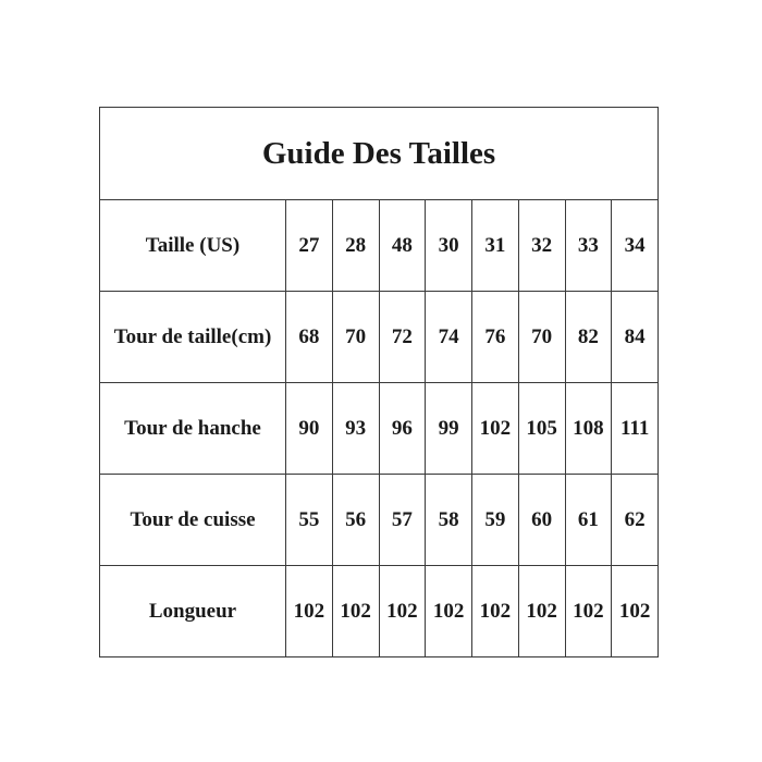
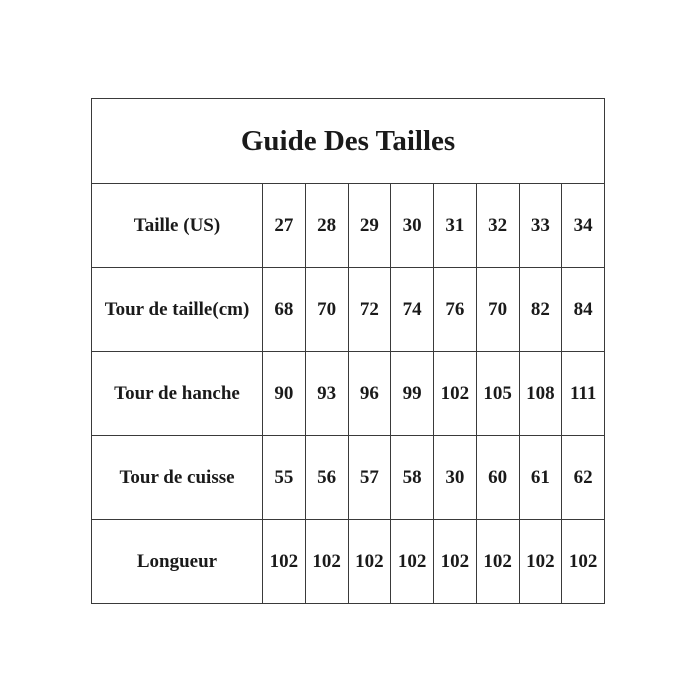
  Guide Des Tailles
- Taille (US)	27	28	48	30	31	32	33	34
+ Taille (US)	27	28	29	30	31	32	33	34
  Tour de taille(cm)	68	70	72	74	76	70	82	84
  Tour de hanche	90	93	96	99	102	105	108	111
- Tour de cuisse	55	56	57	58	59	60	61	62
+ Tour de cuisse	55	56	57	58	30	60	61	62
  Longueur	102	102	102	102	102	102	102	102
